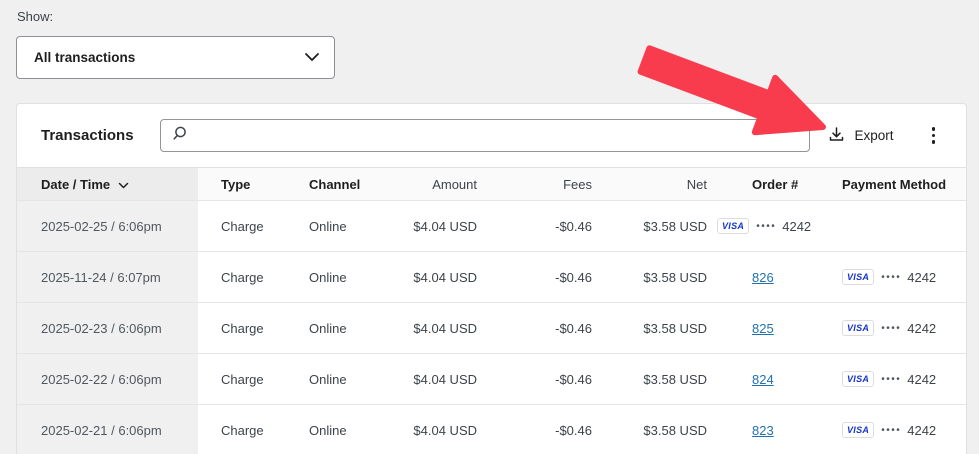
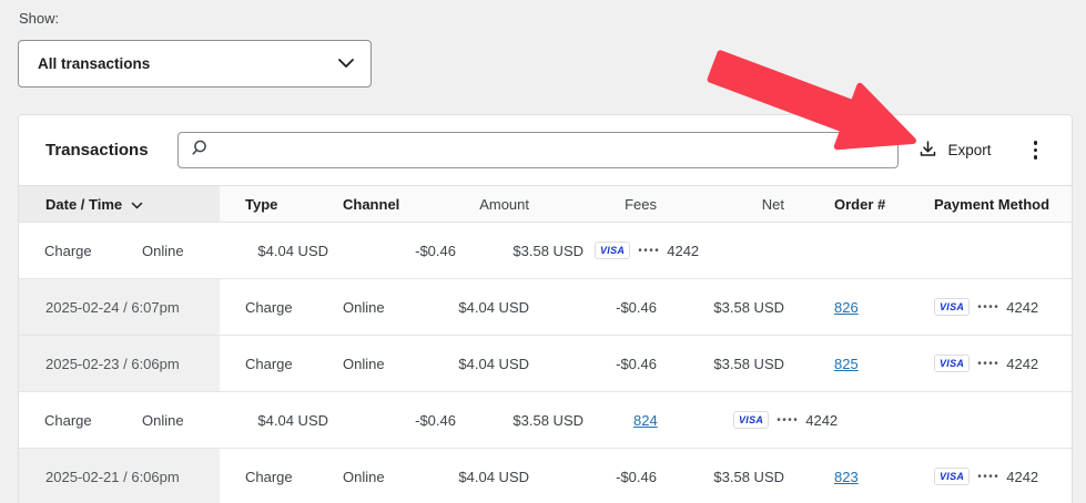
  Show:
  All transactions
  Transactions
  Export
  Date / Time
  Type
  Channel
  Amount
  Fees
  Net
  Order #
  Payment Method
- 2025-02-25 / 6:06pm
  Charge
  Online
  $4.04 USD
  -$0.46
  $3.58 USD
  VISA
  ••••
  4242
- 2025-11-24 / 6:07pm
+ 2025-02-24 / 6:07pm
  Charge
  Online
  $4.04 USD
  -$0.46
  $3.58 USD
  826
  VISA
  ••••
  4242
  2025-02-23 / 6:06pm
  Charge
  Online
  $4.04 USD
  -$0.46
  $3.58 USD
  825
  VISA
  ••••
  4242
- 2025-02-22 / 6:06pm
  Charge
  Online
  $4.04 USD
  -$0.46
  $3.58 USD
  824
  VISA
  ••••
  4242
  2025-02-21 / 6:06pm
  Charge
  Online
  $4.04 USD
  -$0.46
  $3.58 USD
  823
  VISA
  ••••
  4242
